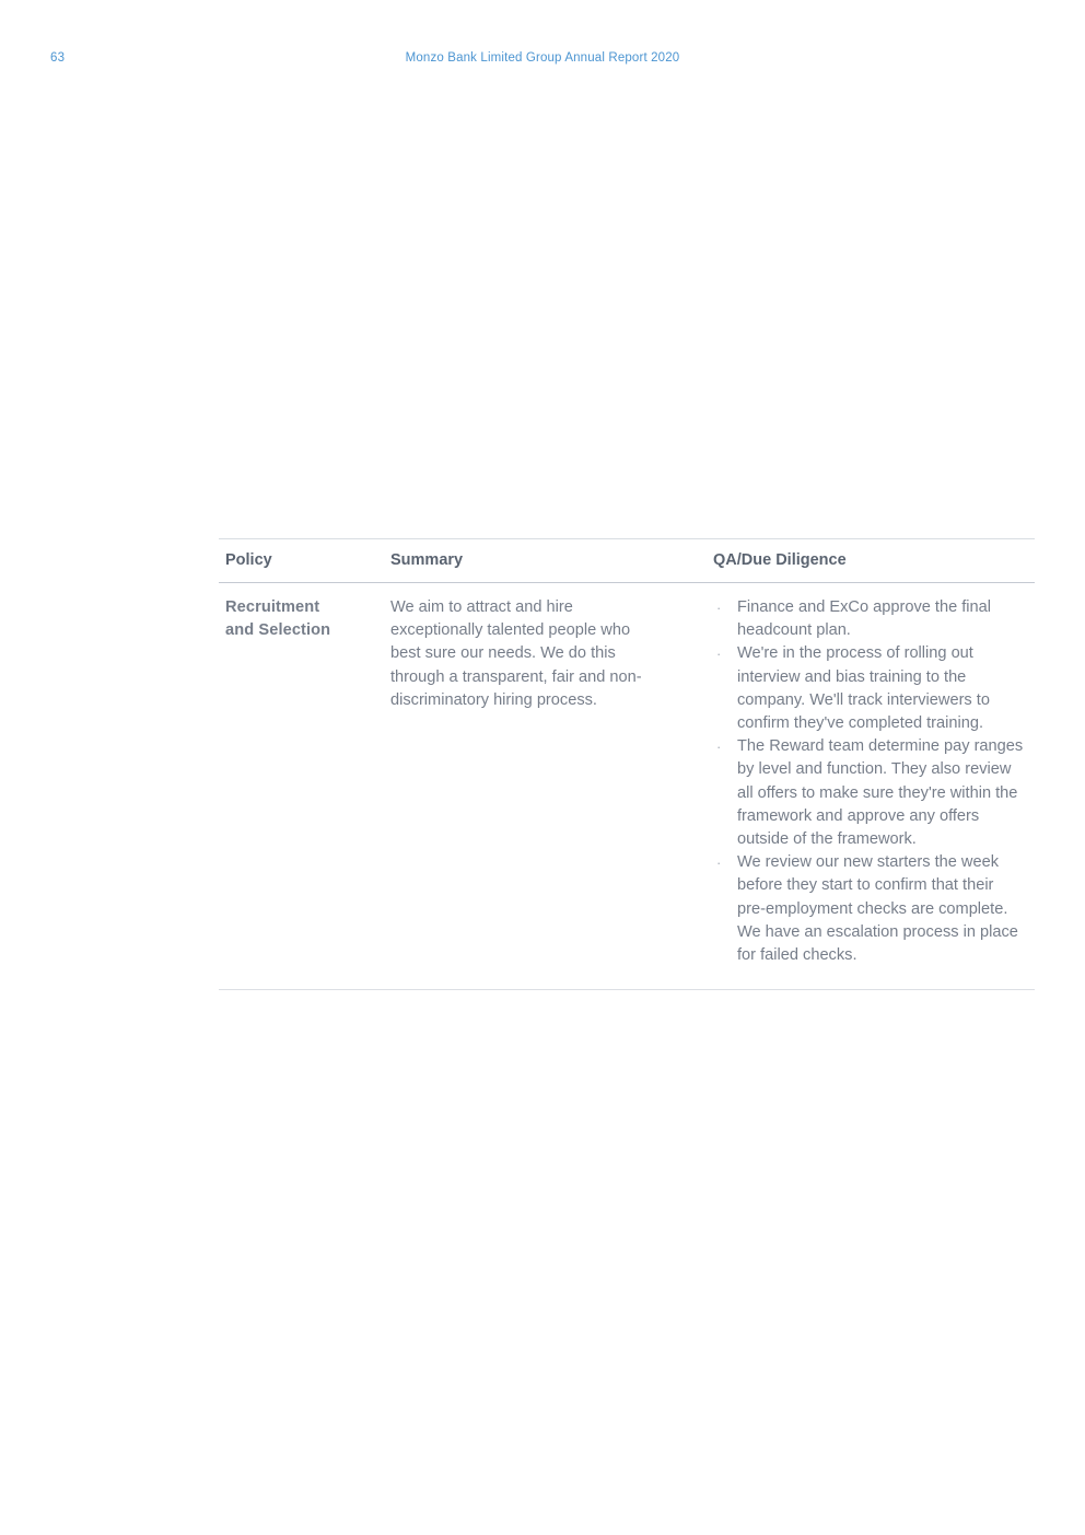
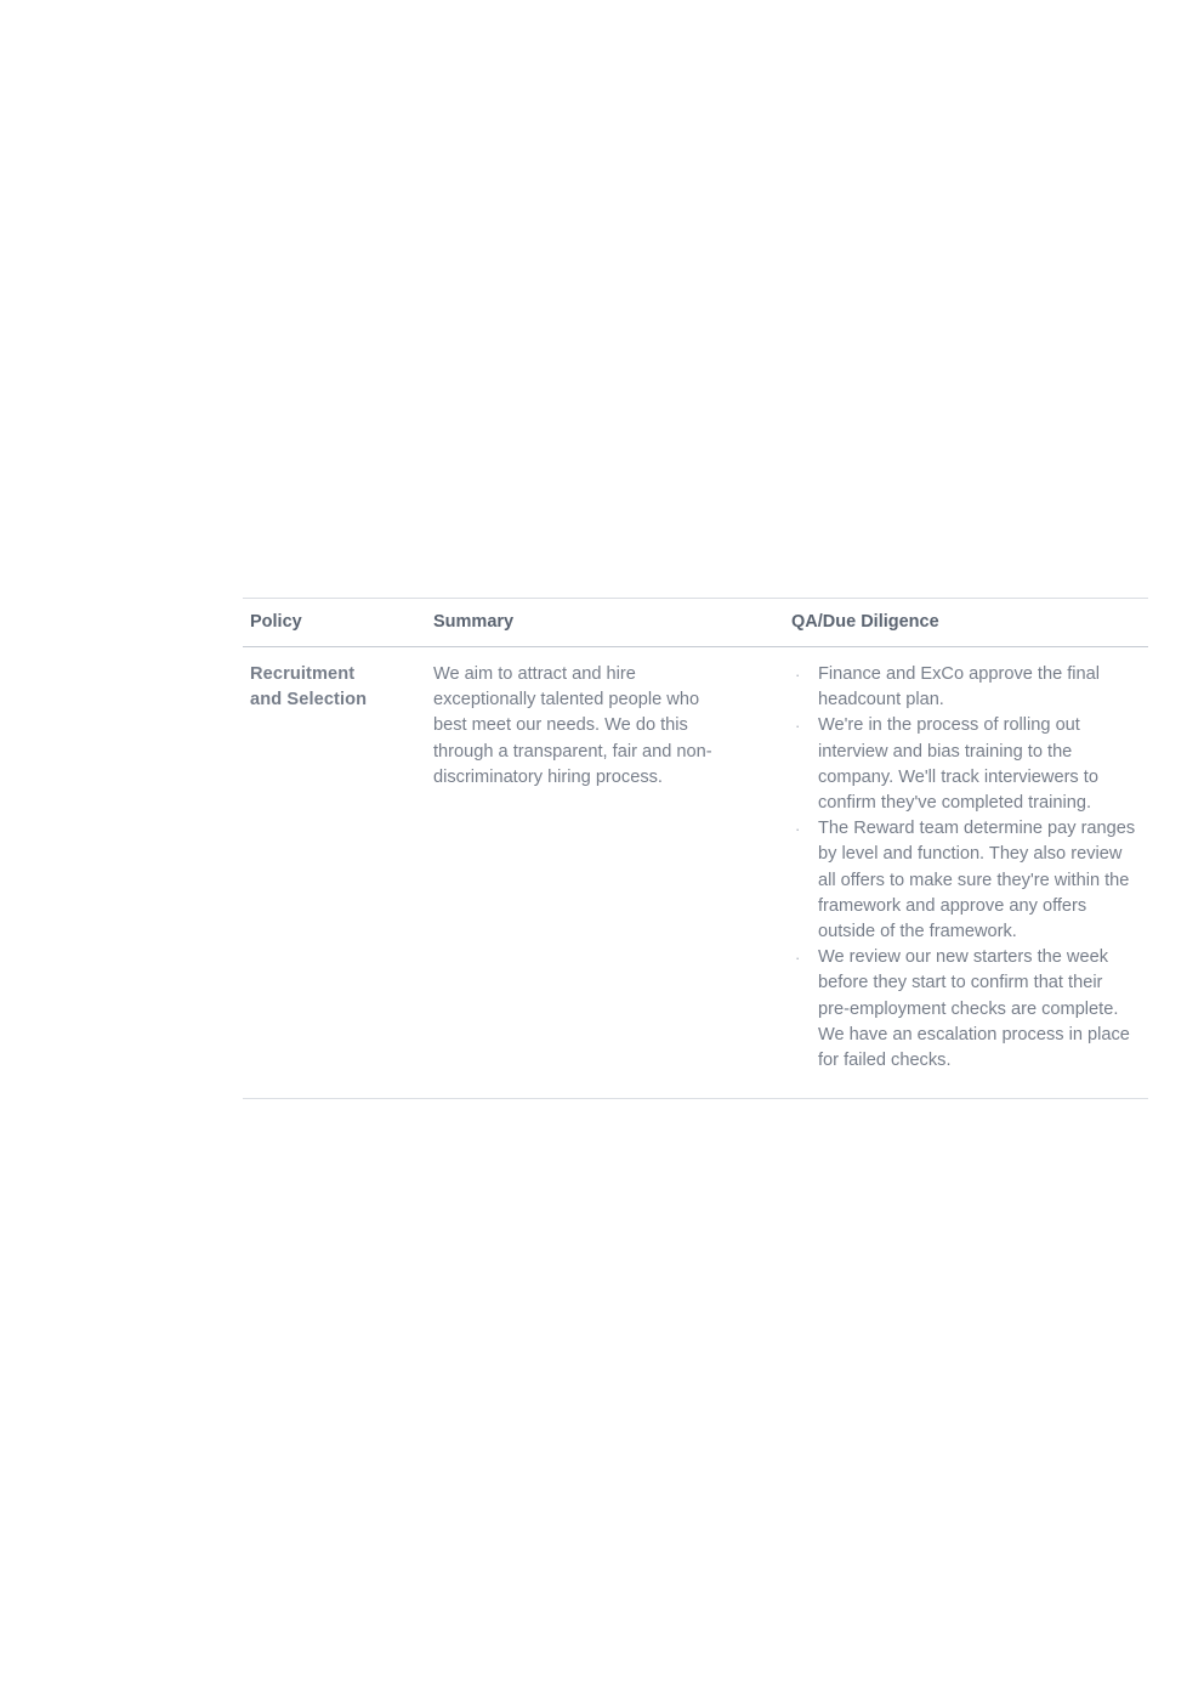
- 63
- Monzo Bank Limited Group Annual Report 2020
  Policy	Summary	QA/Due Diligence
- Recruitmentand Selection	We aim to attract and hireexceptionally talented people whobest sure our needs. We do thisthrough a transparent, fair and non-discriminatory hiring process.	· Finance and ExCo approve the final headcount plan.· We're in the process of rolling out interview and bias training to the company. We'll track interviewers to confirm they've completed training.· The Reward team determine pay ranges by level and function. They also review all offers to make sure they're within the framework and approve any offers outside of the framework.· We review our new starters the week before they start to confirm that their pre-employment checks are complete. We have an escalation process in place for failed checks.
+ Recruitmentand Selection	We aim to attract and hireexceptionally talented people whobest meet our needs. We do thisthrough a transparent, fair and non-discriminatory hiring process.	· Finance and ExCo approve the final headcount plan.· We're in the process of rolling out interview and bias training to the company. We'll track interviewers to confirm they've completed training.· The Reward team determine pay ranges by level and function. They also review all offers to make sure they're within the framework and approve any offers outside of the framework.· We review our new starters the week before they start to confirm that their pre-employment checks are complete. We have an escalation process in place for failed checks.
